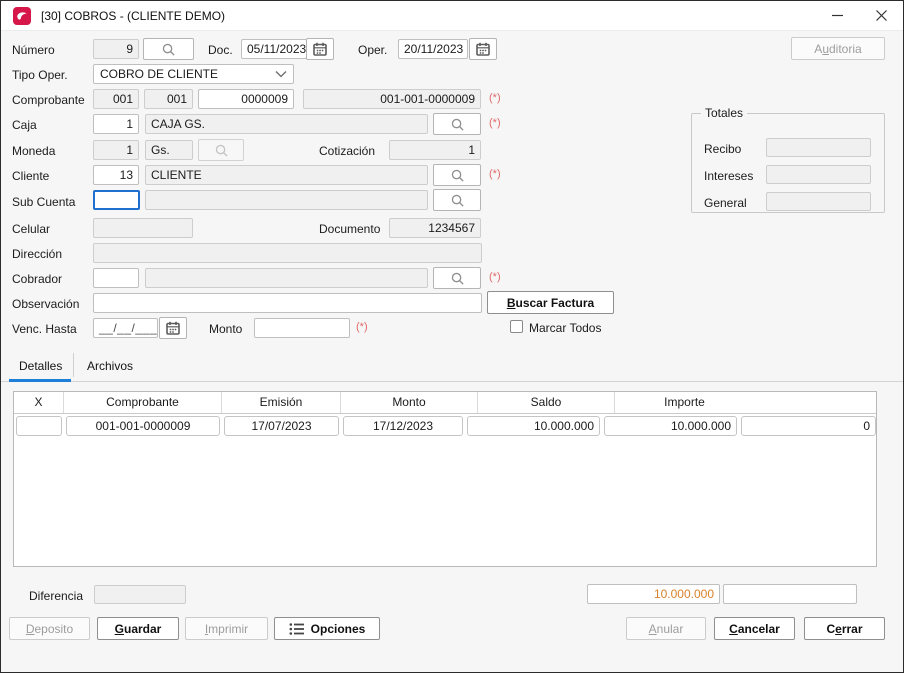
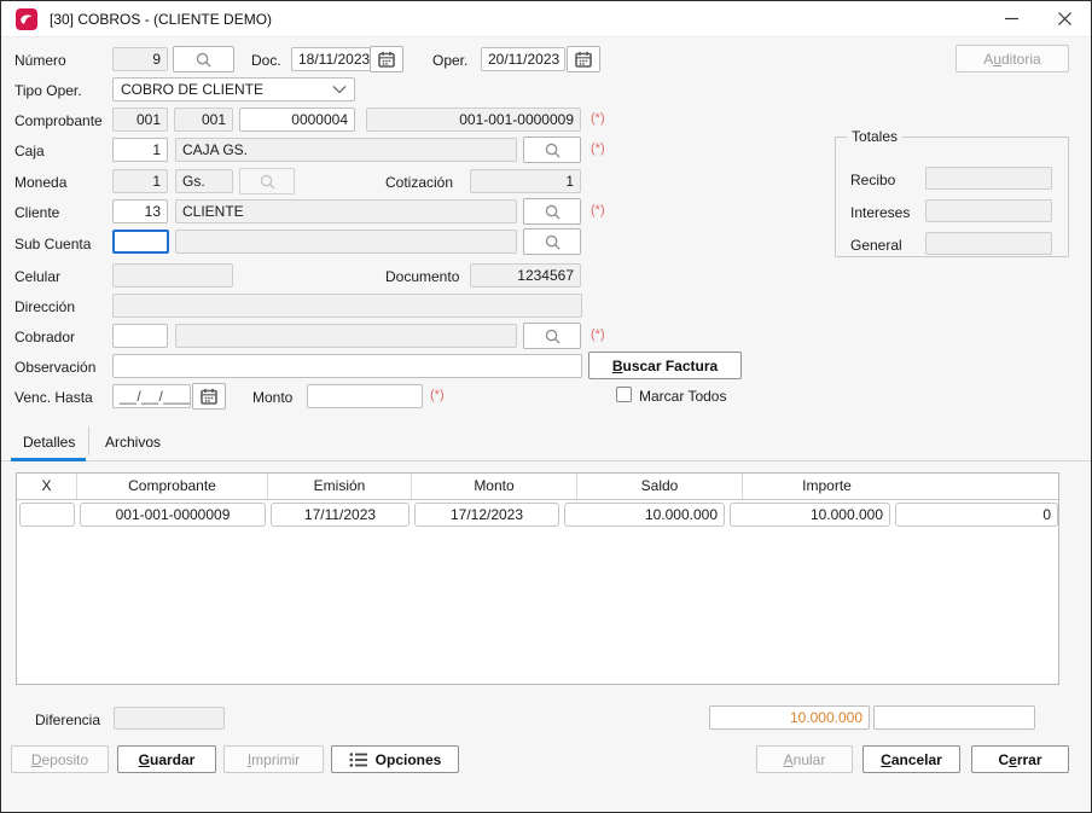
  [30] COBROS - (CLIENTE DEMO)
  Número
  9
  Doc.
- 05/11/2023
+ 18/11/2023
  Oper.
  20/11/2023
  A
  u
  ditoria
  Tipo Oper.
  COBRO DE CLIENTE
  Comprobante
  001
  001
- 0000009
+ 0000004
  001-001-0000009
  (*)
  Caja
  1
  CAJA GS.
  (*)
  Moneda
  1
  Gs.
  Cotización
  1
  Cliente
  13
  CLIENTE
  (*)
  Sub Cuenta
  Celular
  Documento
  1234567
  Dirección
  Cobrador
  (*)
  Observación
  B
  uscar Factura
  Venc. Hasta
  __/__/___
  Monto
  (*)
  Marcar Todos
  Totales
  Recibo
  Intereses
  General
  Detalles
  Archivos
  X
  Comprobante
  Emisión
  Monto
  Saldo
  Importe
  001-001-0000009
- 17/07/2023
+ 17/11/2023
  17/12/2023
  10.000.000
  10.000.000
  0
  Diferencia
  10.000.000
  D
  eposito
  G
  uardar
  I
  mprimir
  Opciones
  A
  nular
  C
  ancelar
  C
  e
  rrar
